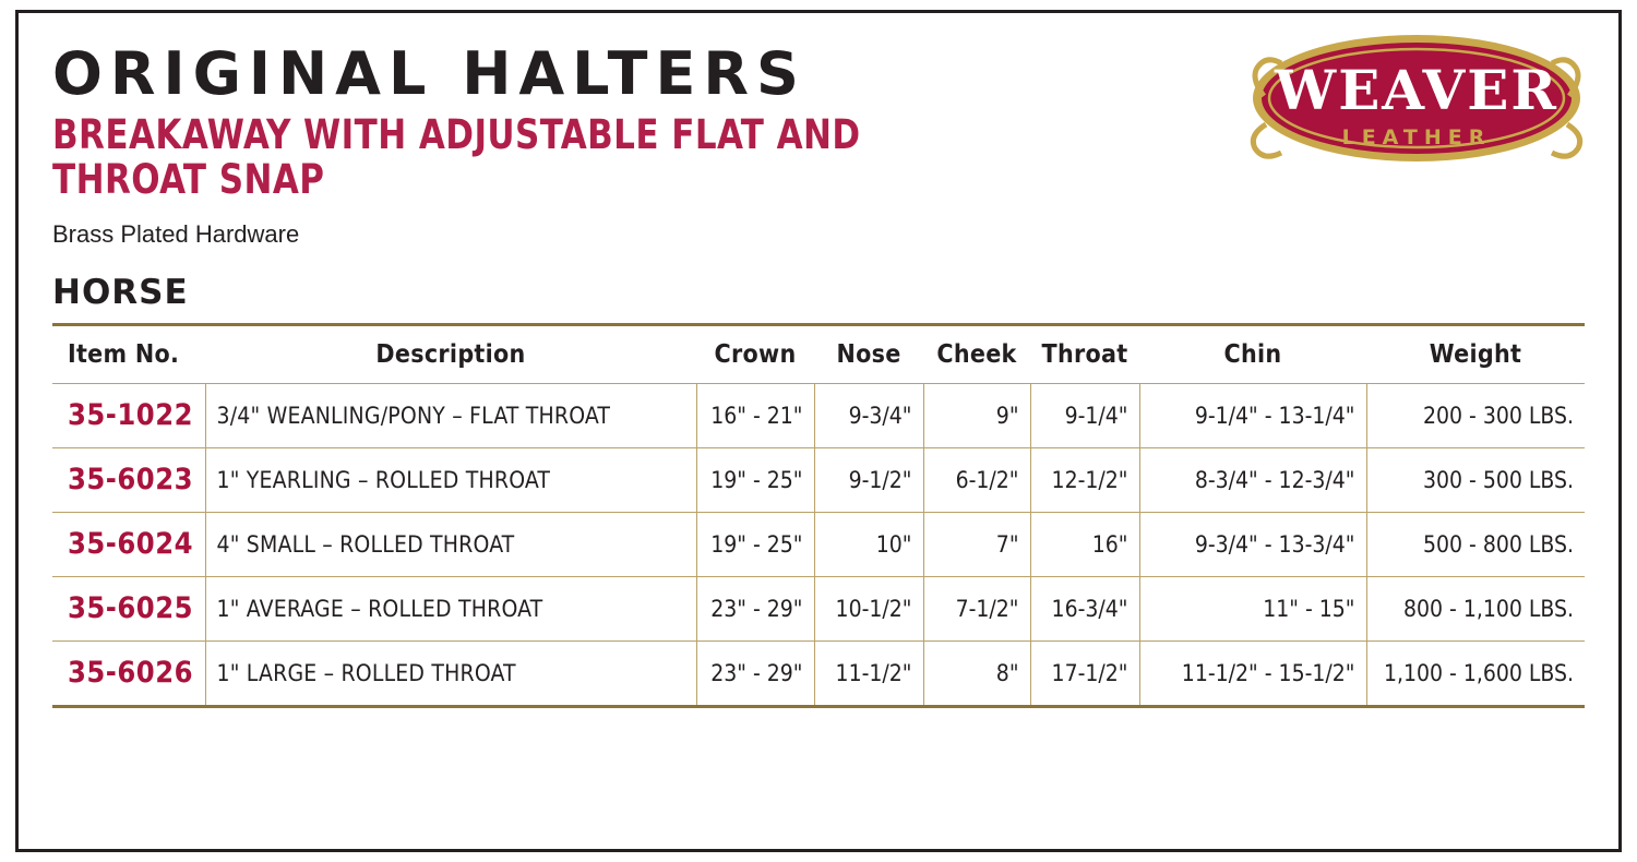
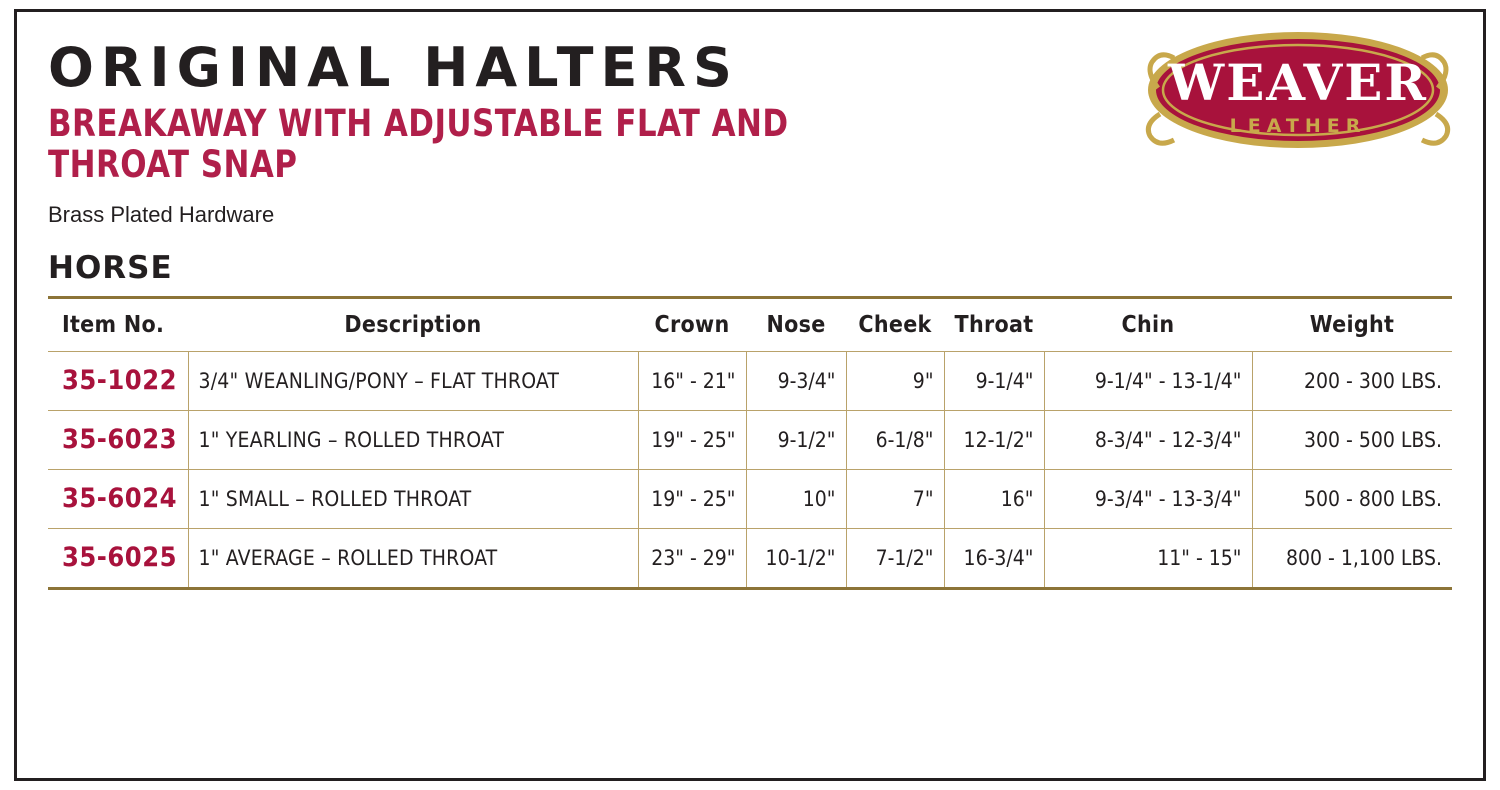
  ORIGINAL HALTERS
  BREAKAWAY WITH ADJUSTABLE FLAT AND THROAT SNAP
  Brass Plated Hardware
  HORSE
  WEAVER
  LEATHER
  Item No.	Description	Crown	Nose	Cheek	Throat	Chin	Weight
  35-1022	3/4" WEANLING/PONY – FLAT THROAT	16" - 21"	9-3/4"	9"	9-1/4"	9-1/4" - 13-1/4"	200 - 300 LBS.
- 35-6023	1" YEARLING – ROLLED THROAT	19" - 25"	9-1/2"	6-1/2"	12-1/2"	8-3/4" - 12-3/4"	300 - 500 LBS.
+ 35-6023	1" YEARLING – ROLLED THROAT	19" - 25"	9-1/2"	6-1/8"	12-1/2"	8-3/4" - 12-3/4"	300 - 500 LBS.
- 35-6024	4" SMALL – ROLLED THROAT	19" - 25"	10"	7"	16"	9-3/4" - 13-3/4"	500 - 800 LBS.
+ 35-6024	1" SMALL – ROLLED THROAT	19" - 25"	10"	7"	16"	9-3/4" - 13-3/4"	500 - 800 LBS.
  35-6025	1" AVERAGE – ROLLED THROAT	23" - 29"	10-1/2"	7-1/2"	16-3/4"	11" - 15"	800 - 1,100 LBS.
- 35-6026	1" LARGE – ROLLED THROAT	23" - 29"	11-1/2"	8"	17-1/2"	11-1/2" - 15-1/2"	1,100 - 1,600 LBS.
